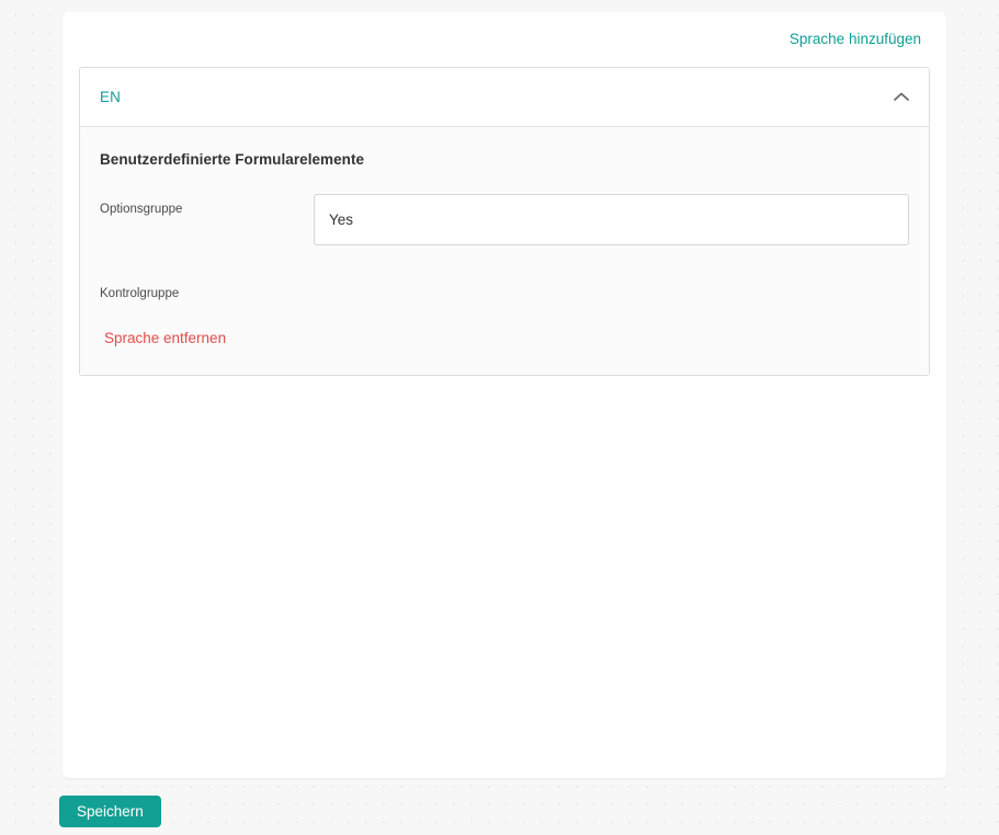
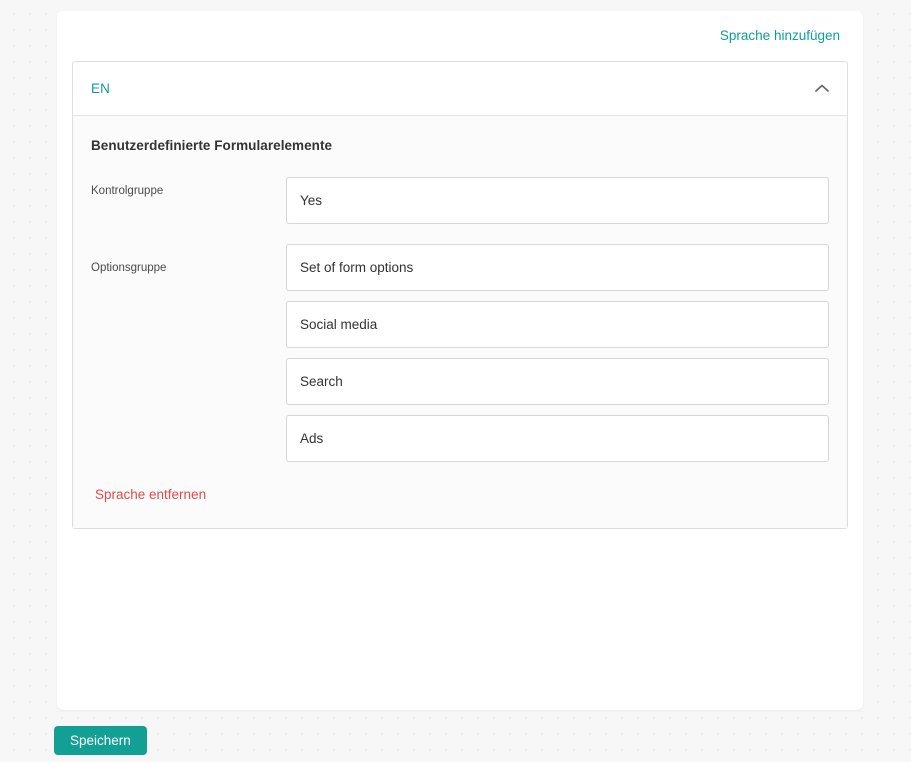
  Sprache hinzufügen
  EN
  Benutzerdefinierte Formularelemente
- Optionsgruppe
+ Kontrolgruppe
  Yes
- Kontrolgruppe
+ Optionsgruppe
+ Set of form options
+ Social media
+ Search
+ Ads
  Sprache entfernen
  Speichern
